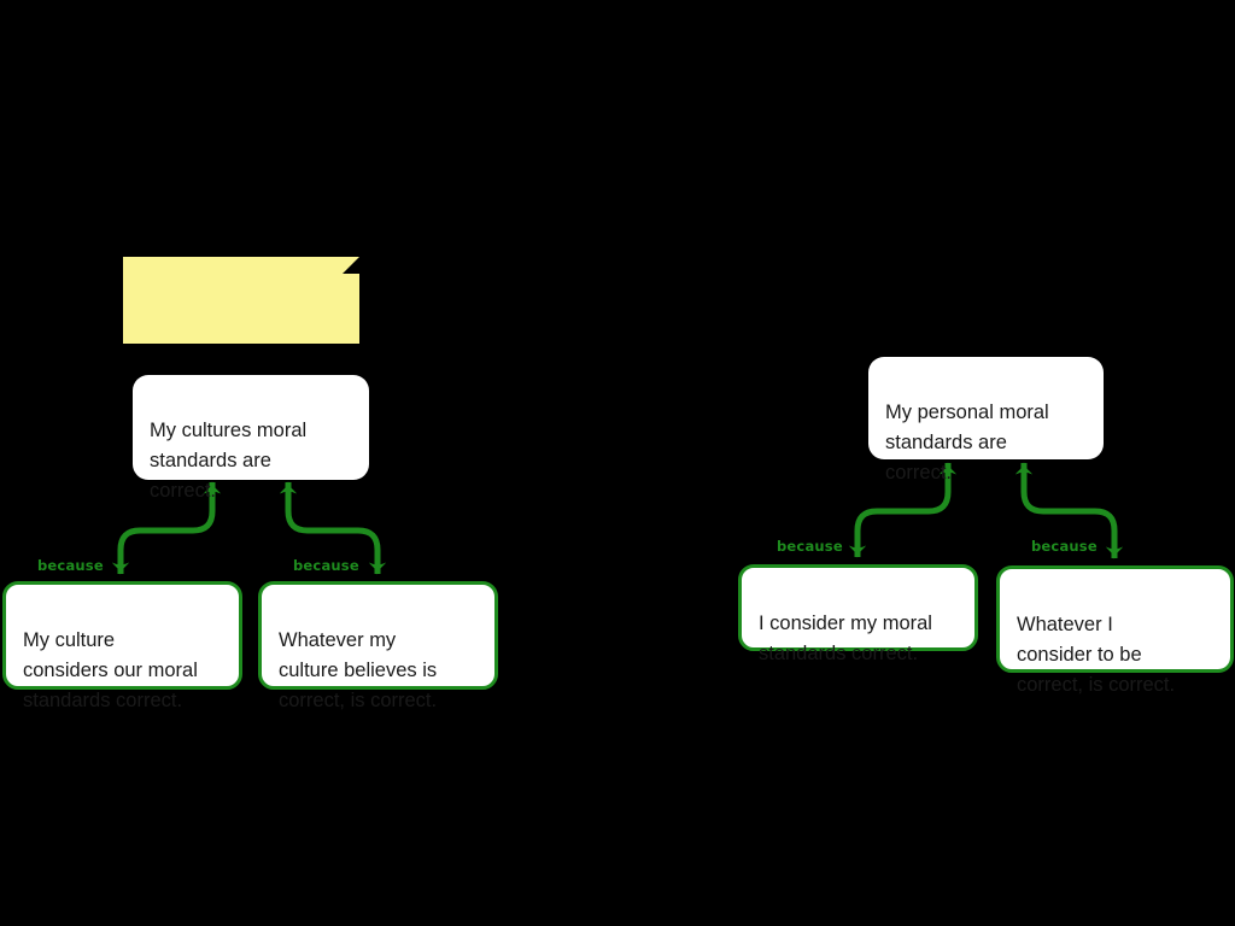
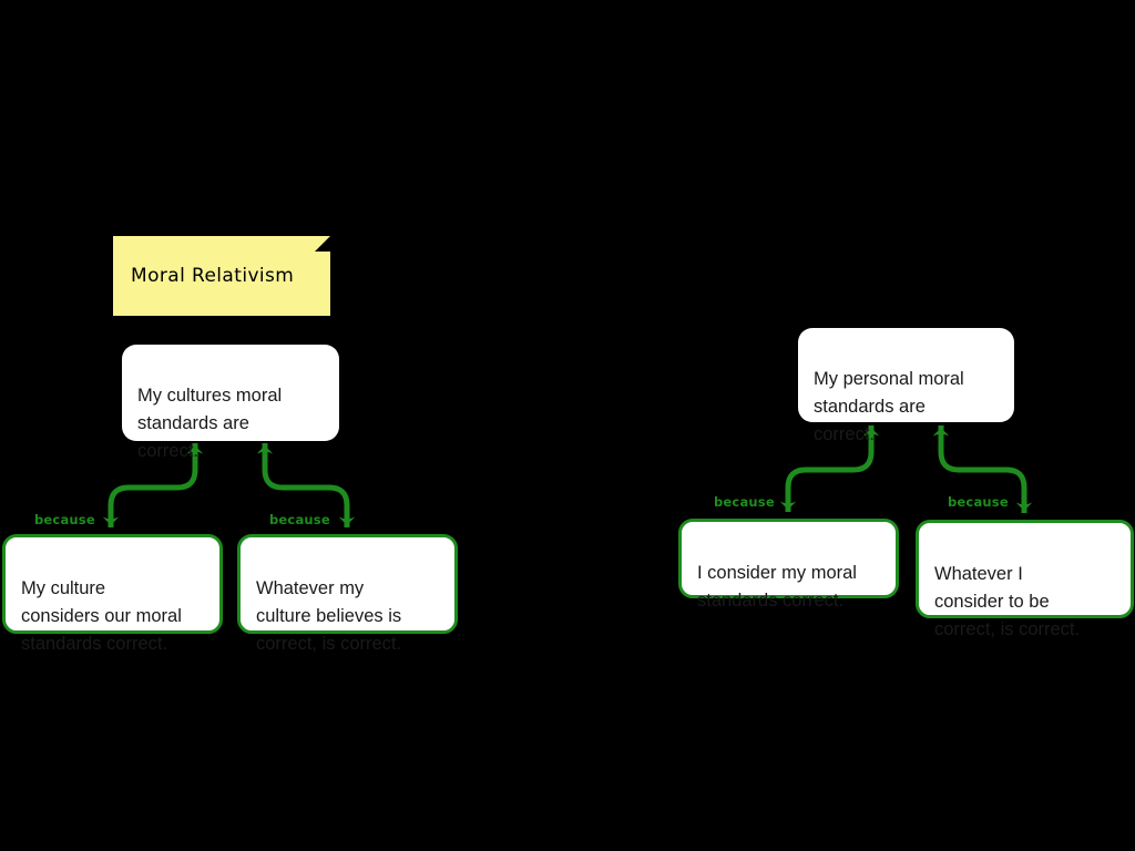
+ Moral Relativism
  My cultures moral
  standards are
  correct.
  because
  because
  My culture
  considers our moral
  standards correct.
  Whatever my
  culture believes is
  correct, is correct.
  My personal moral
  standards are
  correct.
  because
  because
  I consider my moral
  standards correct.
  Whatever I
  consider to be
  correct, is correct.
